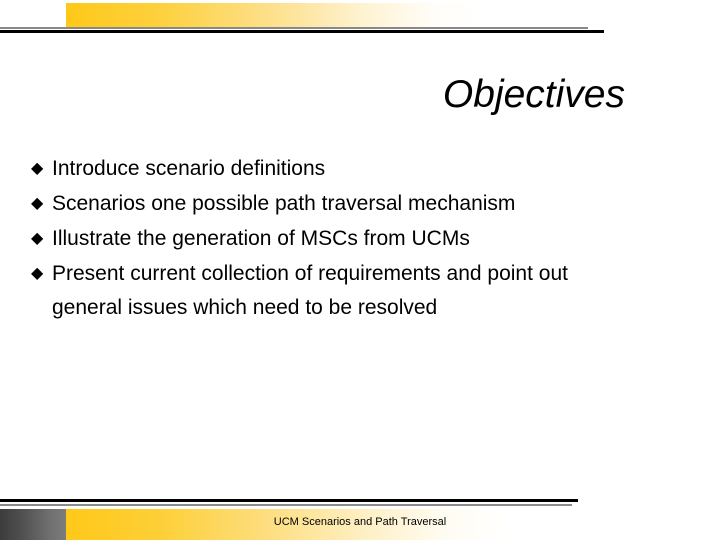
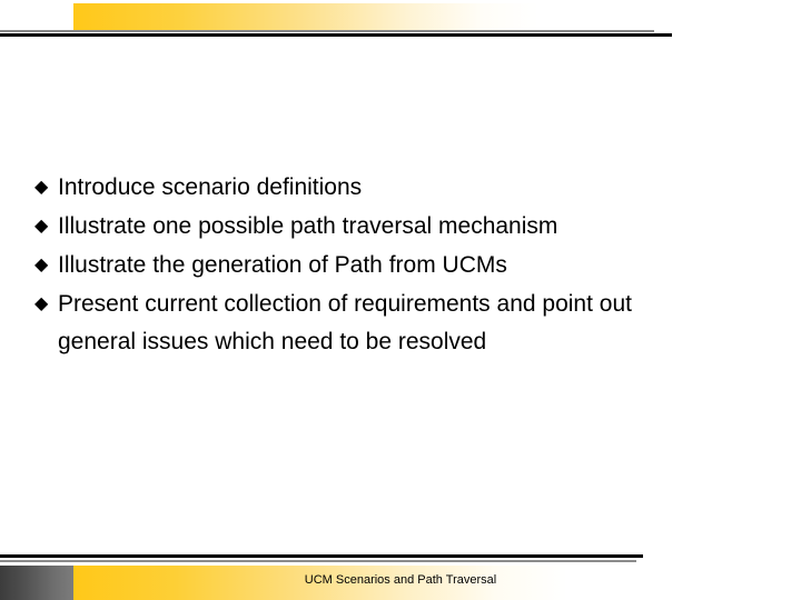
- Objectives
  ◆
  Introduce scenario definitions
  ◆
- Scenarios one possible path traversal mechanism
+ Illustrate one possible path traversal mechanism
  ◆
- Illustrate the generation of MSCs from UCMs
+ Illustrate the generation of Path from UCMs
  ◆
  Present current collection of requirements and point out general issues which need to be resolved
  UCM Scenarios and Path Traversal
